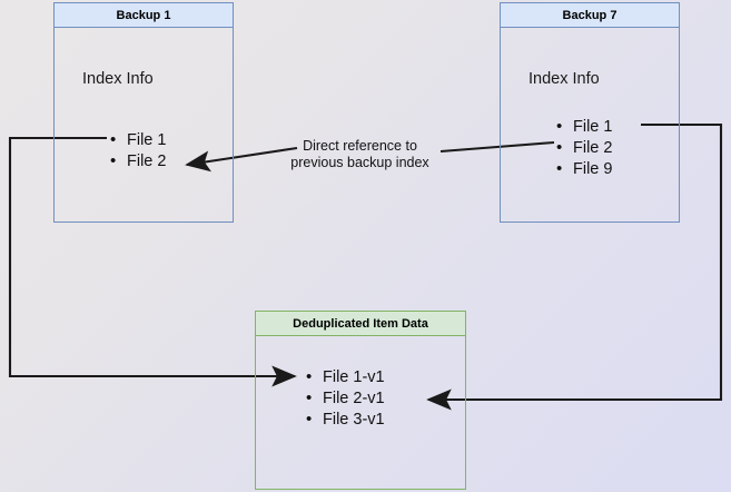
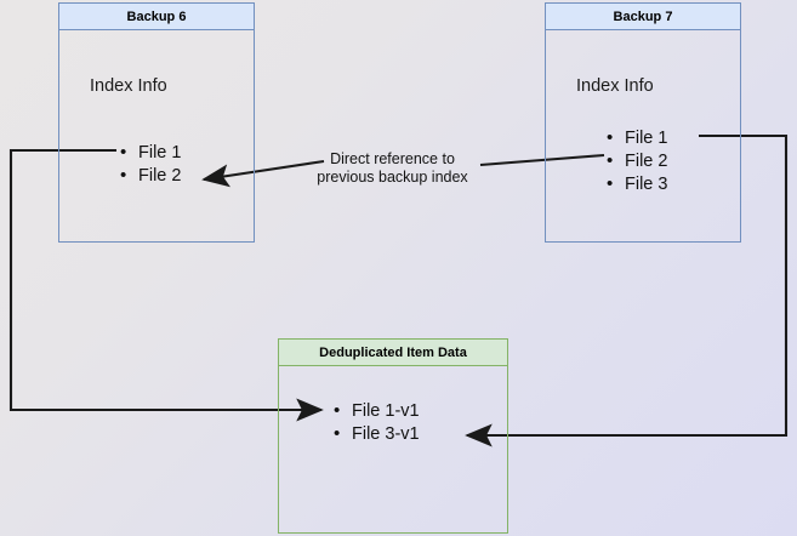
- Backup 1
+ Backup 6
  Index Info
  File 1
  File 2
  Backup 7
  Index Info
  File 1
  File 2
- File 9
+ File 3
  Deduplicated Item Data
  File 1-v1
- File 2-v1
  File 3-v1
  Direct reference to
  previous backup index
